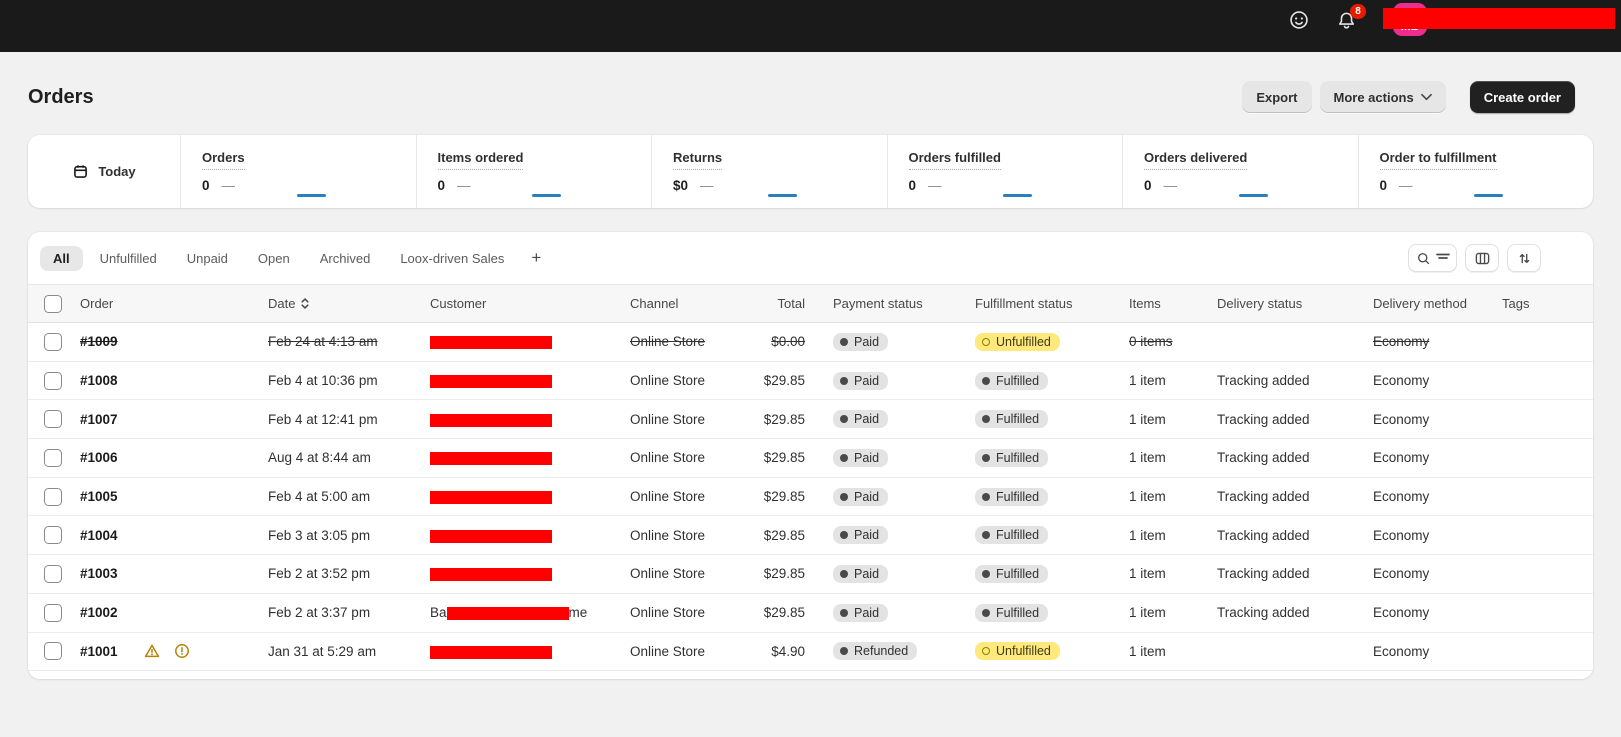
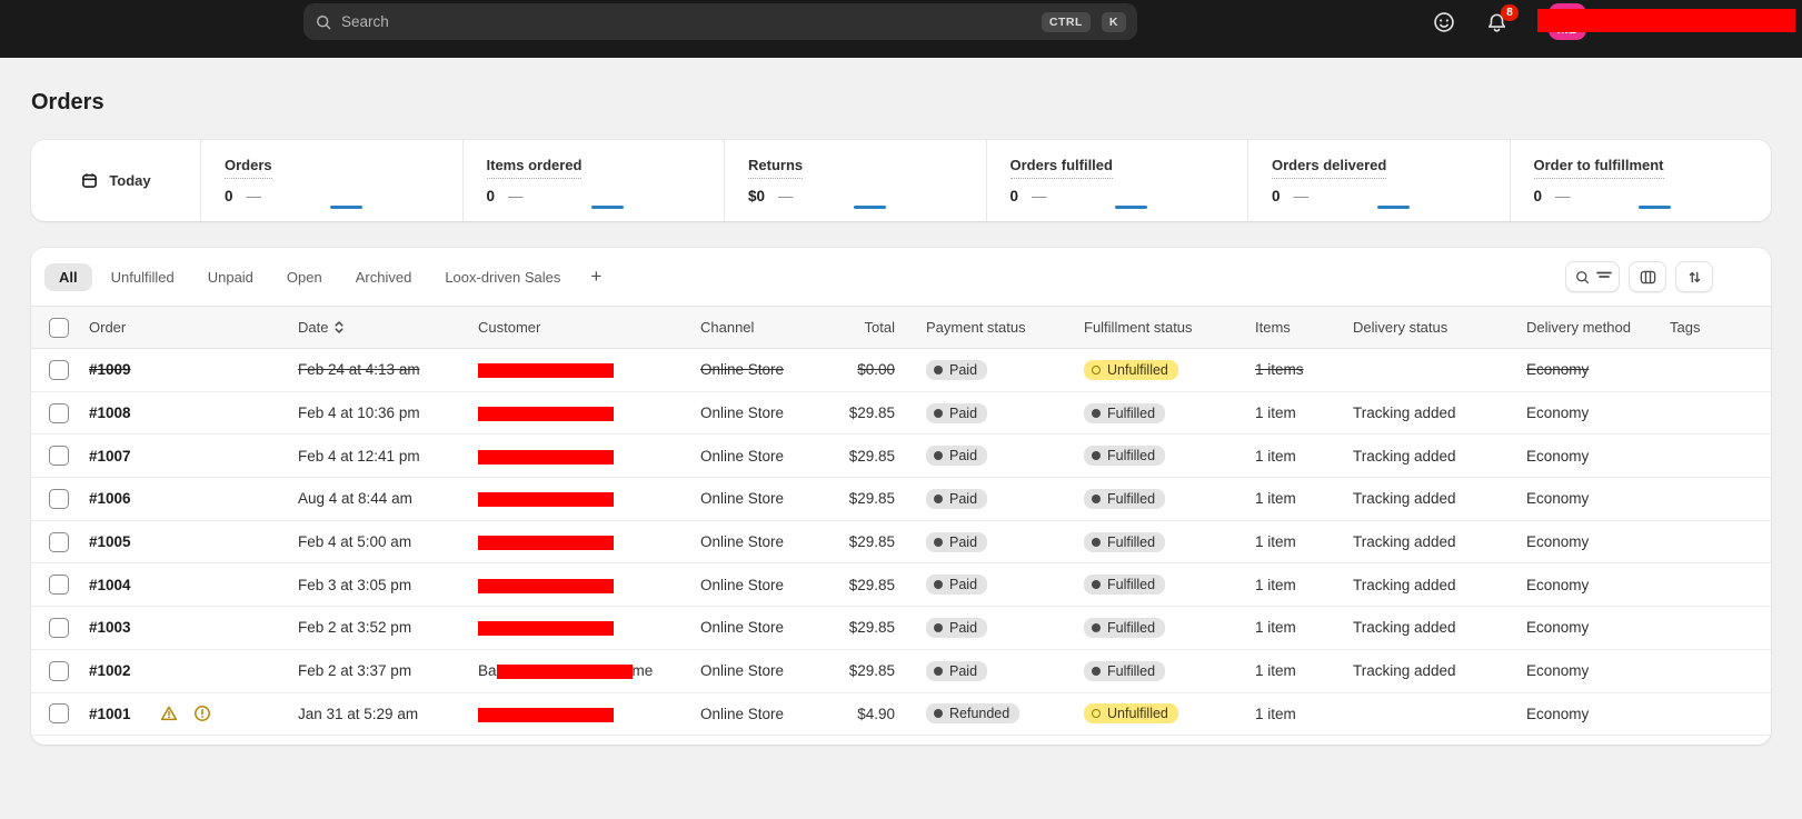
+ Search
+ CTRL
+ K
  8
  Orders
- Export
- More actions
- Create order
  Today
  Orders
  0
  —
  Items ordered
  0
  —
  Returns
  $0
  —
  Orders fulfilled
  0
  —
  Orders delivered
  0
  —
  Order to fulfillment
  0
  —
  All
  Unfulfilled
  Unpaid
  Open
  Archived
  Loox-driven Sales
  +
  Order
  Date
  Customer
  Channel
  Total
  Payment status
  Fulfillment status
  Items
  Delivery status
  Delivery method
  Tags
  #1009
  Feb 24 at 4:13 am
  Online Store
  $0.00
  Paid
  Unfulfilled
- 0 items
+ 1 items
  Economy
  #1008
  Feb 4 at 10:36 pm
  Online Store
  $29.85
  Paid
  Fulfilled
  1 item
  Tracking added
  Economy
  #1007
  Feb 4 at 12:41 pm
  Online Store
  $29.85
  Paid
  Fulfilled
  1 item
  Tracking added
  Economy
  #1006
  Aug 4 at 8:44 am
  Online Store
  $29.85
  Paid
  Fulfilled
  1 item
  Tracking added
  Economy
  #1005
  Feb 4 at 5:00 am
  Online Store
  $29.85
  Paid
  Fulfilled
  1 item
  Tracking added
  Economy
  #1004
  Feb 3 at 3:05 pm
  Online Store
  $29.85
  Paid
  Fulfilled
  1 item
  Tracking added
  Economy
  #1003
  Feb 2 at 3:52 pm
  Online Store
  $29.85
  Paid
  Fulfilled
  1 item
  Tracking added
  Economy
  #1002
  Feb 2 at 3:37 pm
  Ba me
  Online Store
  $29.85
  Paid
  Fulfilled
  1 item
  Tracking added
  Economy
  #1001
  Jan 31 at 5:29 am
  Online Store
  $4.90
  Refunded
  Unfulfilled
  1 item
  Economy
